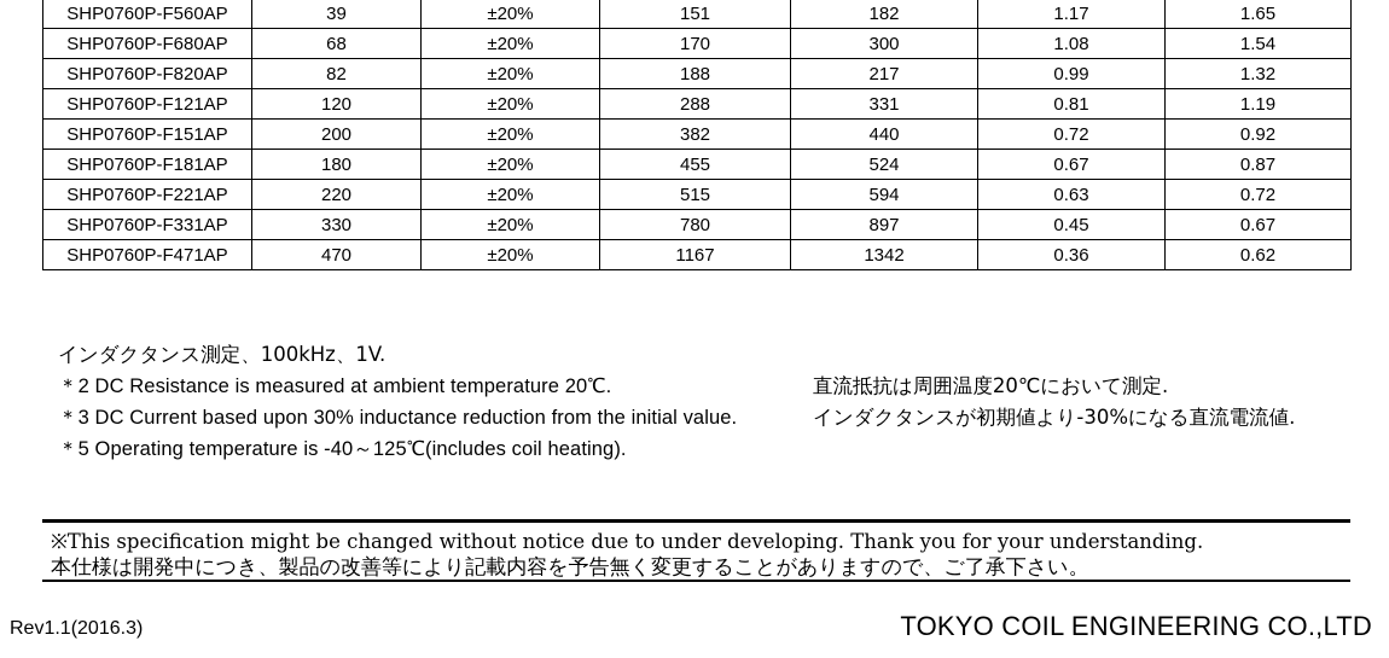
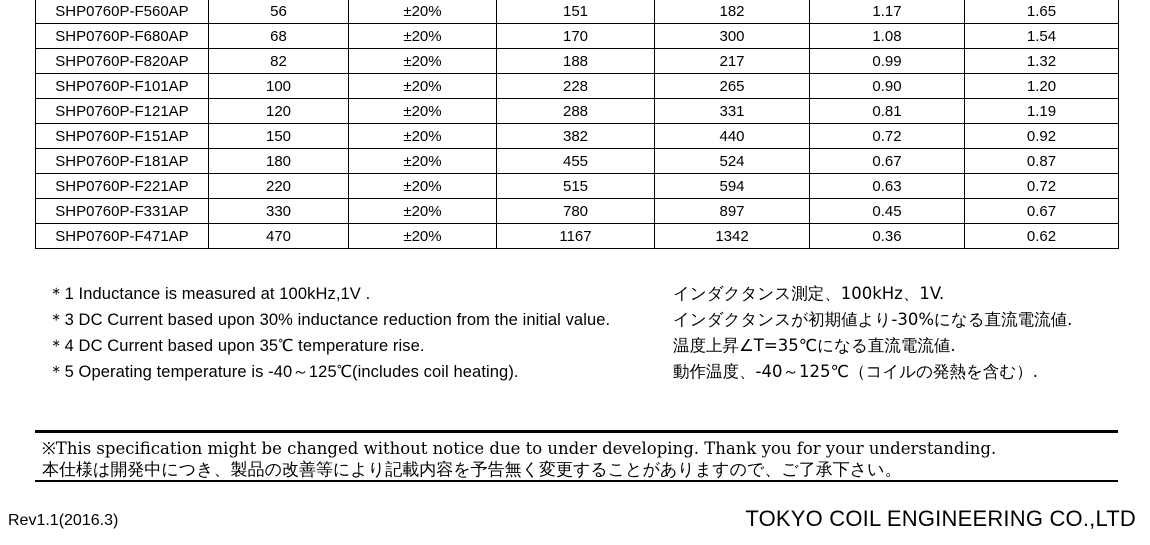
- SHP0760P-F560AP	39	±20%	151	182	1.17	1.65
+ SHP0760P-F560AP	56	±20%	151	182	1.17	1.65
  SHP0760P-F680AP	68	±20%	170	300	1.08	1.54
  SHP0760P-F820AP	82	±20%	188	217	0.99	1.32
+ SHP0760P-F101AP	100	±20%	228	265	0.90	1.20
  SHP0760P-F121AP	120	±20%	288	331	0.81	1.19
- SHP0760P-F151AP	200	±20%	382	440	0.72	0.92
+ SHP0760P-F151AP	150	±20%	382	440	0.72	0.92
  SHP0760P-F181AP	180	±20%	455	524	0.67	0.87
  SHP0760P-F221AP	220	±20%	515	594	0.63	0.72
  SHP0760P-F331AP	330	±20%	780	897	0.45	0.67
  SHP0760P-F471AP	470	±20%	1167	1342	0.36	0.62
+ ＊1 Inductance is measured at 100kHz,1V .
  インダクタンス測定、100kHz、1V.
- ＊2 DC Resistance is measured at ambient temperature 20℃.
- 直流抵抗は周囲温度20℃において測定.
  ＊3 DC Current based upon 30% inductance reduction from the initial value.
  インダクタンスが初期値より-30%になる直流電流値.
+ ＊4 DC Current based upon 35℃ temperature rise.
+ 温度上昇∠T=35℃になる直流電流値.
  ＊5 Operating temperature is -40～125℃(includes coil heating).
+ 動作温度、-40～125℃（コイルの発熱を含む）.
  ※This specification might be changed without notice due to under developing. Thank you for your understanding.
  本仕様は開発中につき、製品の改善等により記載内容を予告無く変更することがありますので、ご了承下さい。
  Rev1.1(2016.3)
  TOKYO COIL ENGINEERING CO.,LTD
